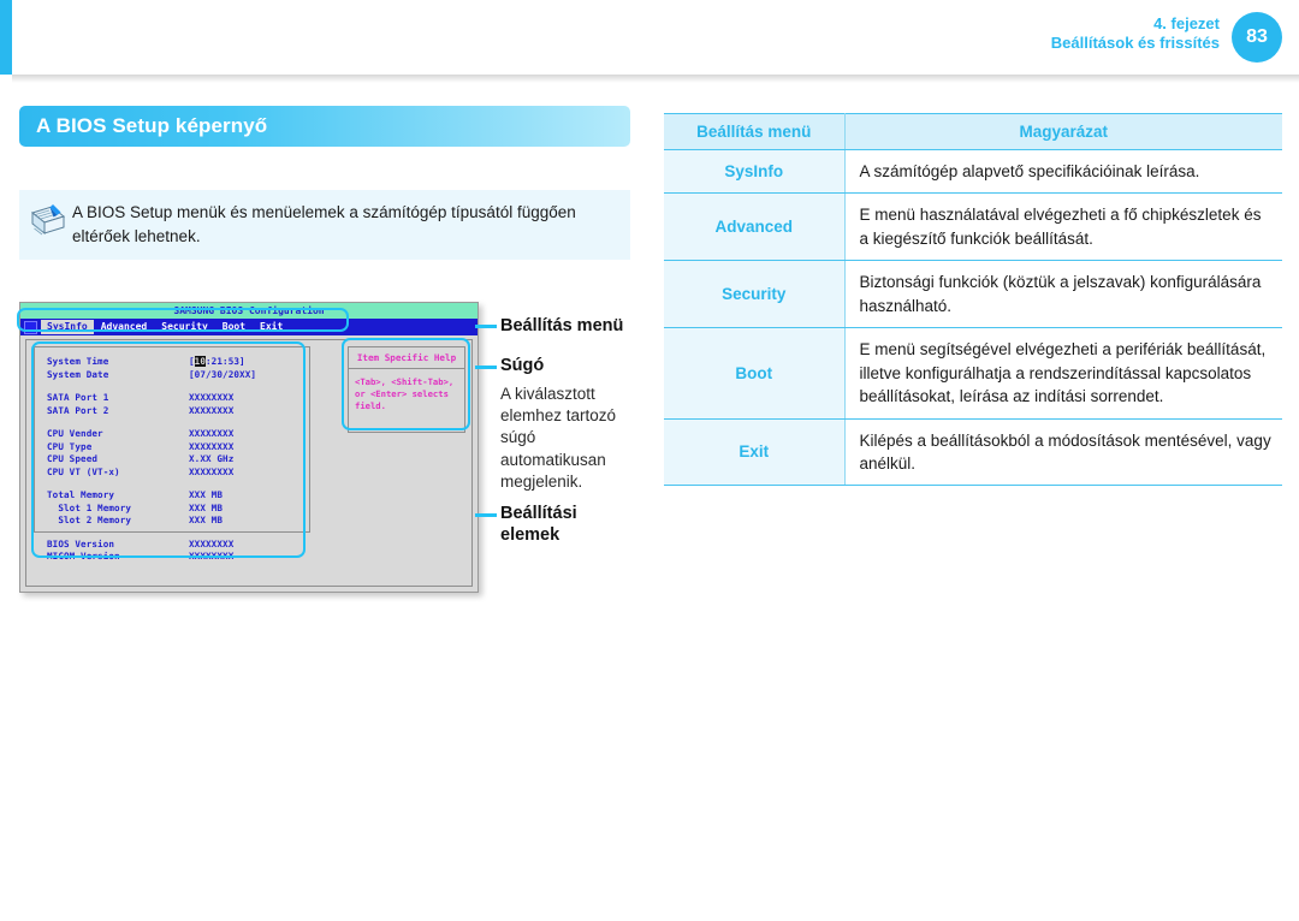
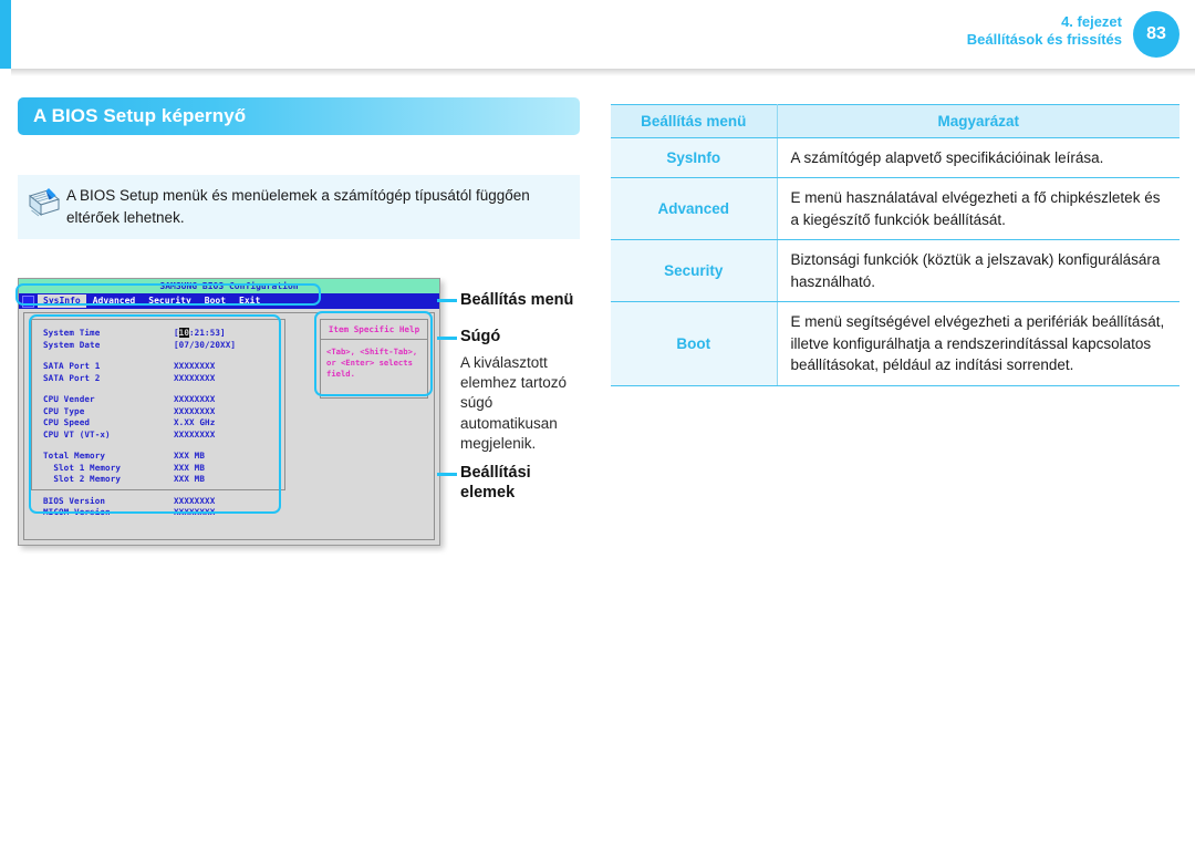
  4. fejezet
  Beállítások és frissítés
  83
  A BIOS Setup képernyő
  A BIOS Setup menük és menüelemek a számítógép típusától függően eltérőek lehetnek.
  SAMSUNG BIOS Configuration
  SysInfo
  Advanced
  Security
  Boot
  Exit
  System Time
  [10:21:53]
  System Date
  [07/30/20XX]
  SATA Port 1
  XXXXXXXX
  SATA Port 2
  XXXXXXXX
  CPU Vender
  XXXXXXXX
  CPU Type
  XXXXXXXX
  CPU Speed
  X.XX GHz
  CPU VT (VT-x)
  XXXXXXXX
  Total Memory
  XXX MB
  Slot 1 Memory
  XXX MB
  Slot 2 Memory
  XXX MB
  BIOS Version
  XXXXXXXX
  MICOM Version
  XXXXXXXX
  Item Specific Help
  <Tab>, <Shift-Tab>,
  or <Enter> selects
  field.
  Beállítás menü
  Súgó
  A kiválasztott elemhez tartozó súgó automatikusan megjelenik.
  Beállítási elemek
  Beállítás menü	Magyarázat
  SysInfo	A számítógép alapvető specifikációinak leírása.
  Advanced	E menü használatával elvégezheti a fő chipkészletek és a kiegészítő funkciók beállítását.
  Security	Biztonsági funkciók (köztük a jelszavak) konfigurálására használható.
- Boot	E menü segítségével elvégezheti a perifériák beállítását, illetve konfigurálhatja a rendszerindítással kapcsolatos beállításokat, leírása az indítási sorrendet.
+ Boot	E menü segítségével elvégezheti a perifériák beállítását, illetve konfigurálhatja a rendszerindítással kapcsolatos beállításokat, például az indítási sorrendet.
- Exit	Kilépés a beállításokból a módosítások mentésével, vagy anélkül.
